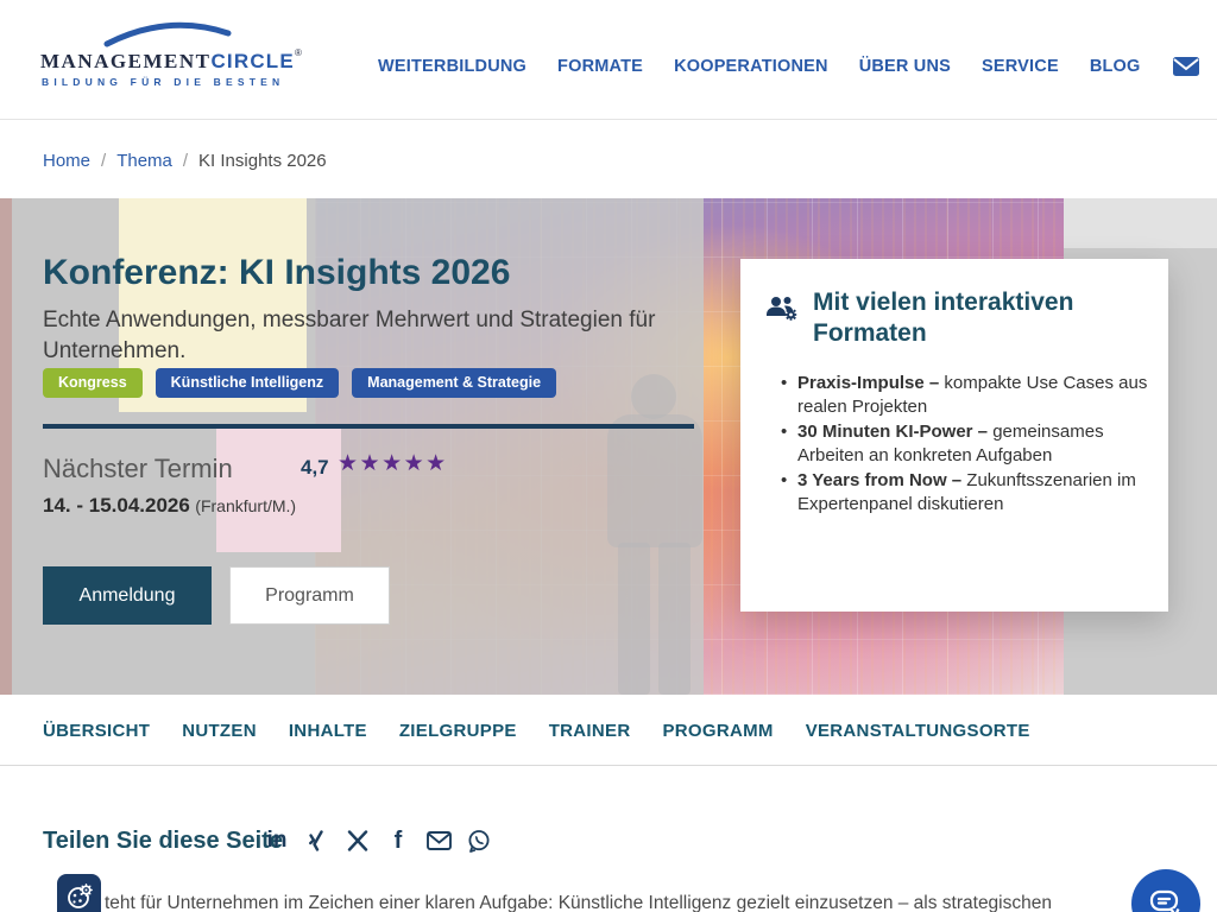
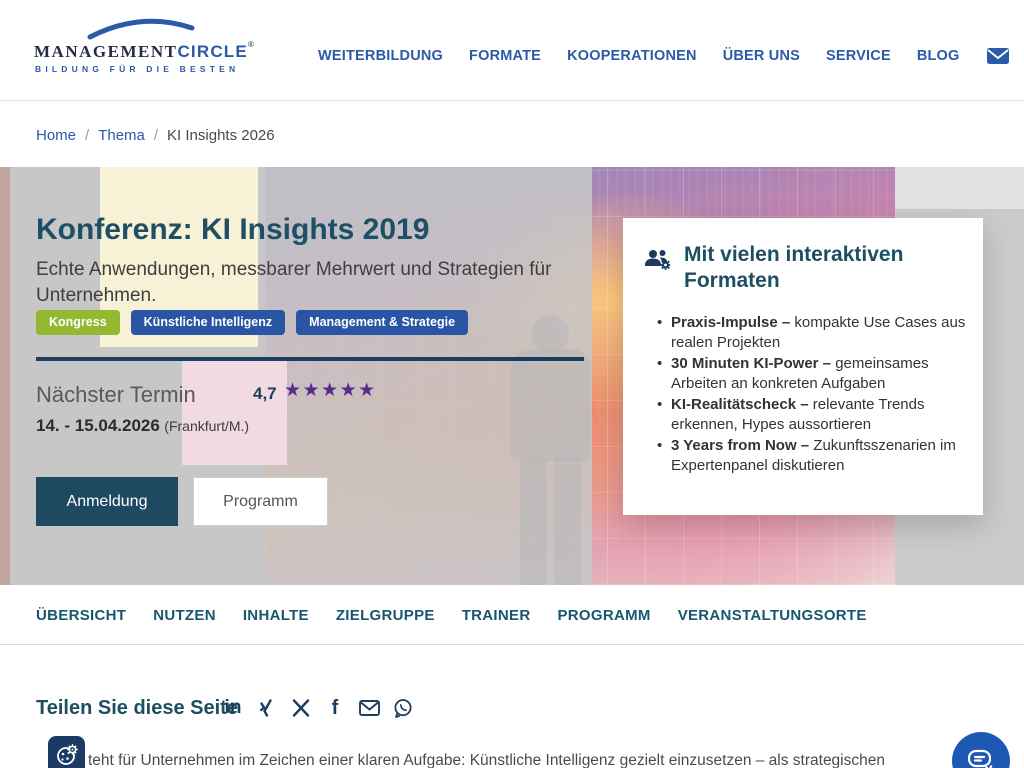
  MANAGEMENTCIRCLE®
  BILDUNG FÜR DIE BESTEN
  WEITERBILDUNG
  FORMATE
  KOOPERATIONEN
  ÜBER UNS
  SERVICE
  BLOG
  Home / Thema / KI Insights 2026
- Konferenz: KI Insights 2026
+ Konferenz: KI Insights 2019
  Echte Anwendungen, messbarer Mehrwert und Strategien für Unternehmen.
  Kongress
  Künstliche Intelligenz
  Management & Strategie
  Nächster Termin
  14. - 15.04.2026 (Frankfurt/M.)
  4,7
  ★★★★★
  Anmeldung
  Programm
  Mit vielen interaktiven Formaten
  Praxis-Impulse – kompakte Use Cases aus realen Projekten
  30 Minuten KI-Power – gemeinsames Arbeiten an konkreten Aufgaben
+ KI-Realitätscheck – relevante Trends erkennen, Hypes aussortieren
  3 Years from Now – Zukunftsszenarien im Expertenpanel diskutieren
  ÜBERSICHT
  NUTZEN
  INHALTE
  ZIELGRUPPE
  TRAINER
  PROGRAMM
  VERANSTALTUNGSORTE
  Teilen Sie diese Seite
  in
  f
  teht für Unternehmen im Zeichen einer klaren Aufgabe: Künstliche Intelligenz gezielt einzusetzen – als strategischen
